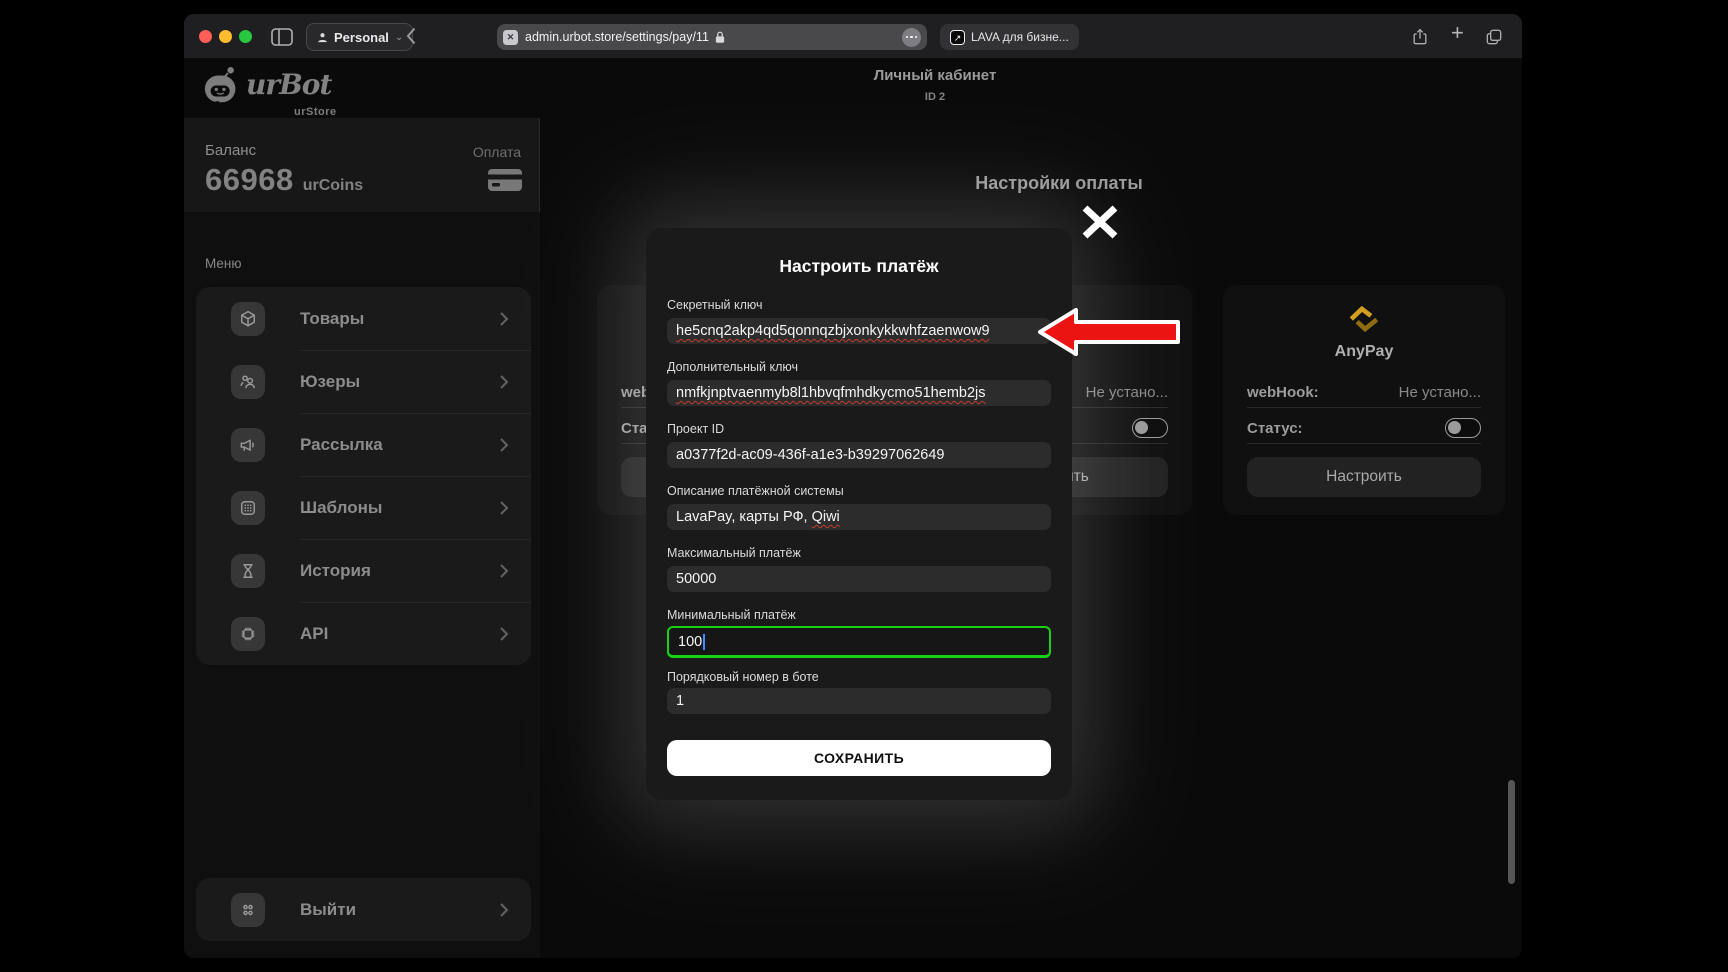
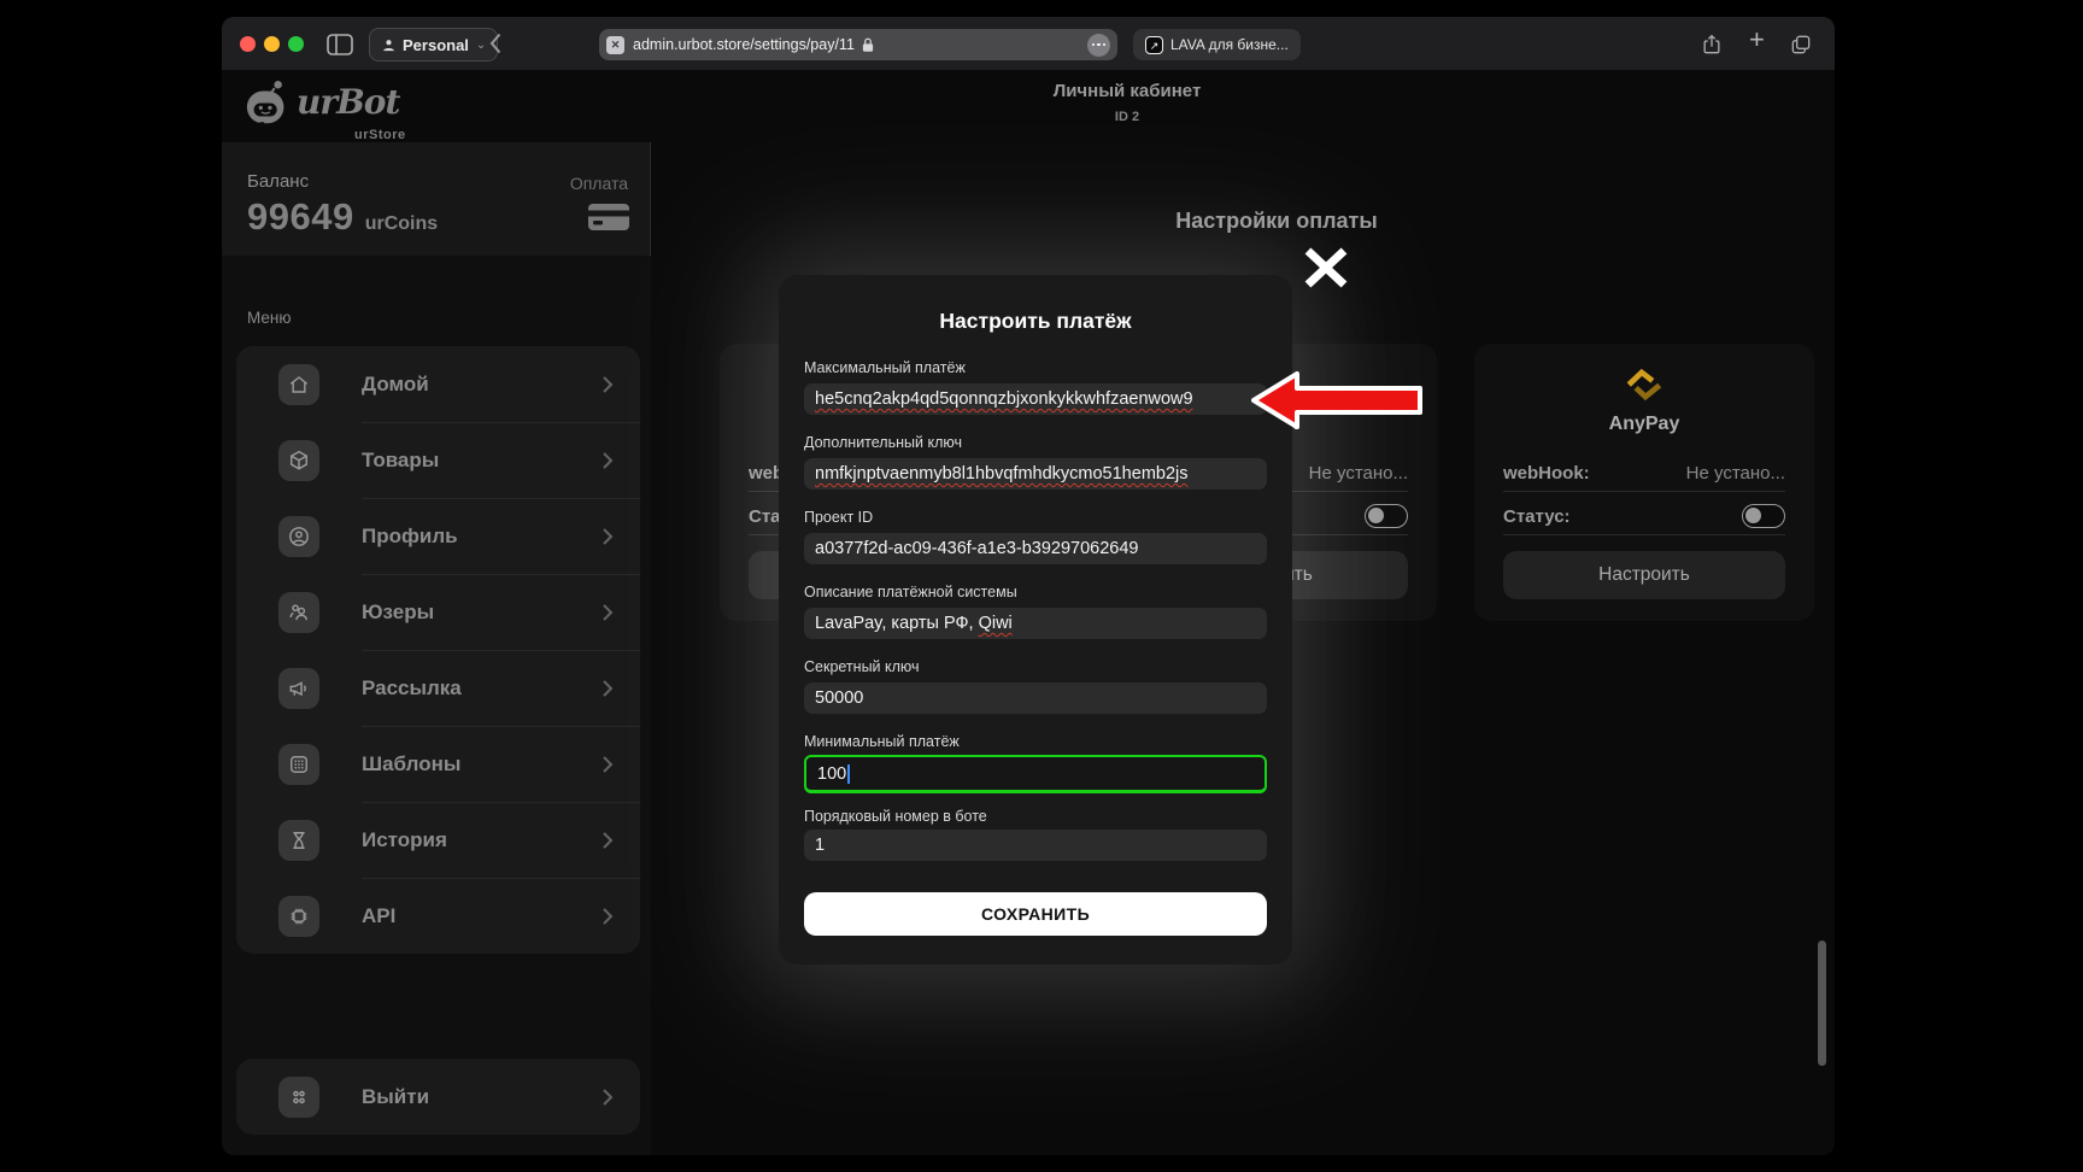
  Personal
  ⌄
  ✕
  admin.urbot.store/settings/pay/11
  ↗
  LAVA для бизне...
  +
  urBot
  urStore
  Личный кабинет
  ID 2
  Баланс
- 66968
+ 99649
  urCoins
  Оплата
  Меню
+ Домой
  Товары
+ Профиль
  Юзеры
  Рассылка
  Шаблоны
  История
  API
  Выйти
  Настройки оплаты
  Не устано...
  AnyPay
  webHook:
  Не устано...
  Статус:
  Настроить
  Настроить платёж
- Секретный ключ
+ Максимальный платёж
  he5cnq2akp4qd5qonnqzbjxonkykkwhfzaenwow9
  Дополнительный ключ
  nmfkjnptvaenmyb8l1hbvqfmhdkycmo51hemb2js
  Проект ID
  a0377f2d-ac09-436f-a1e3-b39297062649
  Описание платёжной системы
  LavaPay, карты РФ,
  Qiwi
- Максимальный платёж
+ Секретный ключ
  50000
  Минимальный платёж
  100
  Порядковый номер в боте
  1
  СОХРАНИТЬ
